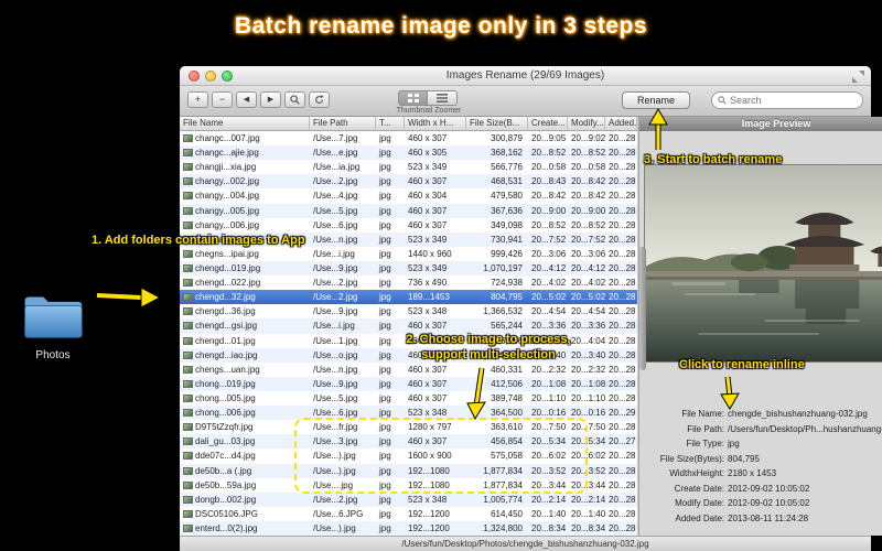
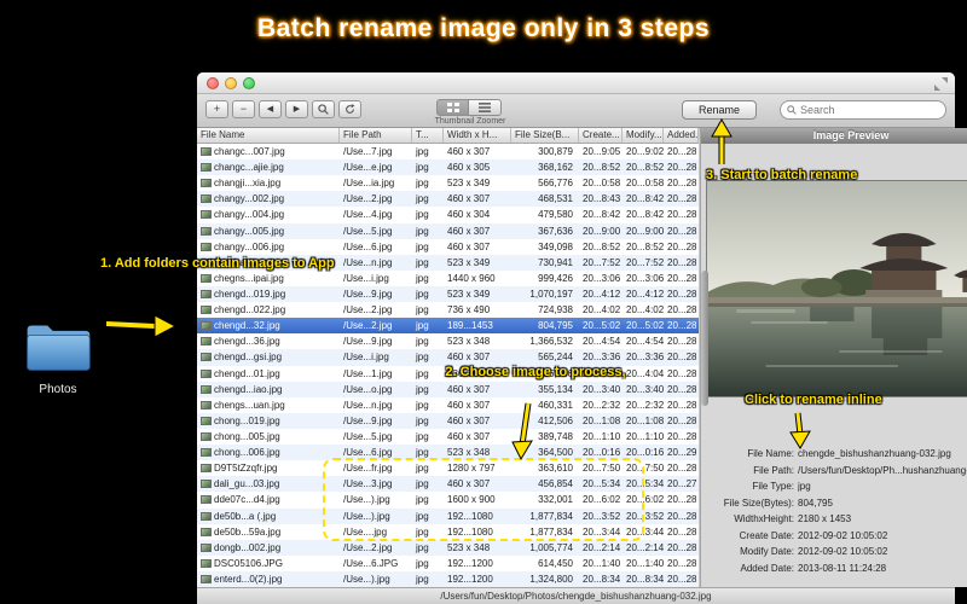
  Batch rename image only in 3 steps
  Photos
- Images Rename (29/69 Images)
  +
  −
  Rename
  Search
  File Name
  File Path
  T...
  Width x H...
  File Size(B...
  Create...
  Modify...
  Added.
  changc...007.jpg
  /Use...7.jpg
  jpg
  460 x 307
  300,879
  20...9:05
  20...9:02
  20...28
  changc...ajie.jpg
  /Use...e.jpg
  jpg
  460 x 305
  368,162
  20...8:52
  20...8:52
  20...28
  changji...xia.jpg
  /Use...ia.jpg
  jpg
  523 x 349
  566,776
  20...0:58
  20...0:58
  20...28
  changy...002.jpg
  /Use...2.jpg
  jpg
  460 x 307
  468,531
  20...8:43
  20...8:42
  20...28
  changy...004.jpg
  /Use...4.jpg
  jpg
  460 x 304
  479,580
  20...8:42
  20...8:42
  20...28
  changy...005.jpg
  /Use...5.jpg
  jpg
  460 x 307
  367,636
  20...9:00
  20...9:00
  20...28
  changy...006.jpg
  /Use...6.jpg
  jpg
  460 x 307
  349,098
  20...8:52
  20...8:52
  20...28
  chaoya...uan.jpg
  /Use...n.jpg
  jpg
  523 x 349
  730,941
  20...7:52
  20...7:52
  20...28
  chegns...ipai.jpg
  /Use...i.jpg
  jpg
  1440 x 960
  999,426
  20...3:06
  20...3:06
  20...28
  chengd...019.jpg
  /Use...9.jpg
  jpg
  523 x 349
  1,070,197
  20...4:12
  20...4:12
  20...28
  chengd...022.jpg
  /Use...2.jpg
  jpg
  736 x 490
  724,938
  20...4:02
  20...4:02
  20...28
  chengd...32.jpg
  /Use...2.jpg
  jpg
  189...1453
  804,795
  20...5:02
  20...5:02
  20...28
  chengd...36.jpg
  /Use...9.jpg
  jpg
  523 x 348
  1,366,532
  20...4:54
  20...4:54
  20...28
  chengd...gsi.jpg
  /Use...i.jpg
  jpg
  460 x 307
  565,244
  20...3:36
  20...3:36
  20...28
  chengd...01.jpg
  /Use...1.jpg
  jpg
  736 x 518
  436,966
  20...4:04
  20...4:04
  20...28
  chengd...iao.jpg
  /Use...o.jpg
  jpg
  460 x 307
  355,134
  20...3:40
  20...3:40
  20...28
  chengs...uan.jpg
  /Use...n.jpg
  jpg
  460 x 307
  460,331
  20...2:32
  20...2:32
  20...28
  chong...019.jpg
  /Use...9.jpg
  jpg
  460 x 307
  412,506
  20...1:08
  20...1:08
  20...28
  chong...005.jpg
  /Use...5.jpg
  jpg
  460 x 307
  389,748
  20...1:10
  20...1:10
  20...28
  chong...006.jpg
  /Use...6.jpg
  jpg
  523 x 348
  364,500
  20...0:16
  20...0:16
  20...29
  D9T5tZzqfr.jpg
  /Use...fr.jpg
  jpg
  1280 x 797
  363,610
  20...7:50
  20...7:50
  20...28
  dali_gu...03.jpg
  /Use...3.jpg
  jpg
  460 x 307
  456,854
  20...5:34
  20...5:34
  20...27
  dde07c...d4.jpg
  /Use...).jpg
  jpg
  1600 x 900
- 575,058
+ 332,001
  20...6:02
  20...6:02
  20...28
  de50b...a (.jpg
  /Use...).jpg
  jpg
  192...1080
  1,877,834
  20...3:52
  20...3:52
  20...28
  de50b...59a.jpg
  /Use....jpg
  jpg
  192...1080
  1,877,834
  20...3:44
  20...3:44
  20...28
  dongb...002.jpg
  /Use...2.jpg
  jpg
  523 x 348
  1,005,774
  20...2:14
  20...2:14
  20...28
  DSC05106.JPG
  /Use...6.JPG
  jpg
  192...1200
  614,450
  20...1:40
  20...1:40
  20...28
  enterd...0(2).jpg
  /Use...).jpg
  jpg
  192...1200
  1,324,800
  20...8:34
  20...8:34
  20...28
  Image Preview
  File Name:
  chengde_bishushanzhuang-032.jpg
  File Path:
  /Users/fun/Desktop/Ph...hushanzhuang
  File Type:
  jpg
  File Size(Bytes):
  804,795
  WidthxHeight:
  2180 x 1453
  Create Date:
  2012-09-02 10:05:02
  Modify Date:
  2012-09-02 10:05:02
  Added Date:
  2013-08-11 11:24:28
  /Users/fun/Desktop/Photos/chengde_bishushanzhuang-032.jpg
  1. Add folders contain images to App
  2. Choose image to process,
- support multi-selection
  3. Start to batch rename
  Click to rename inline
